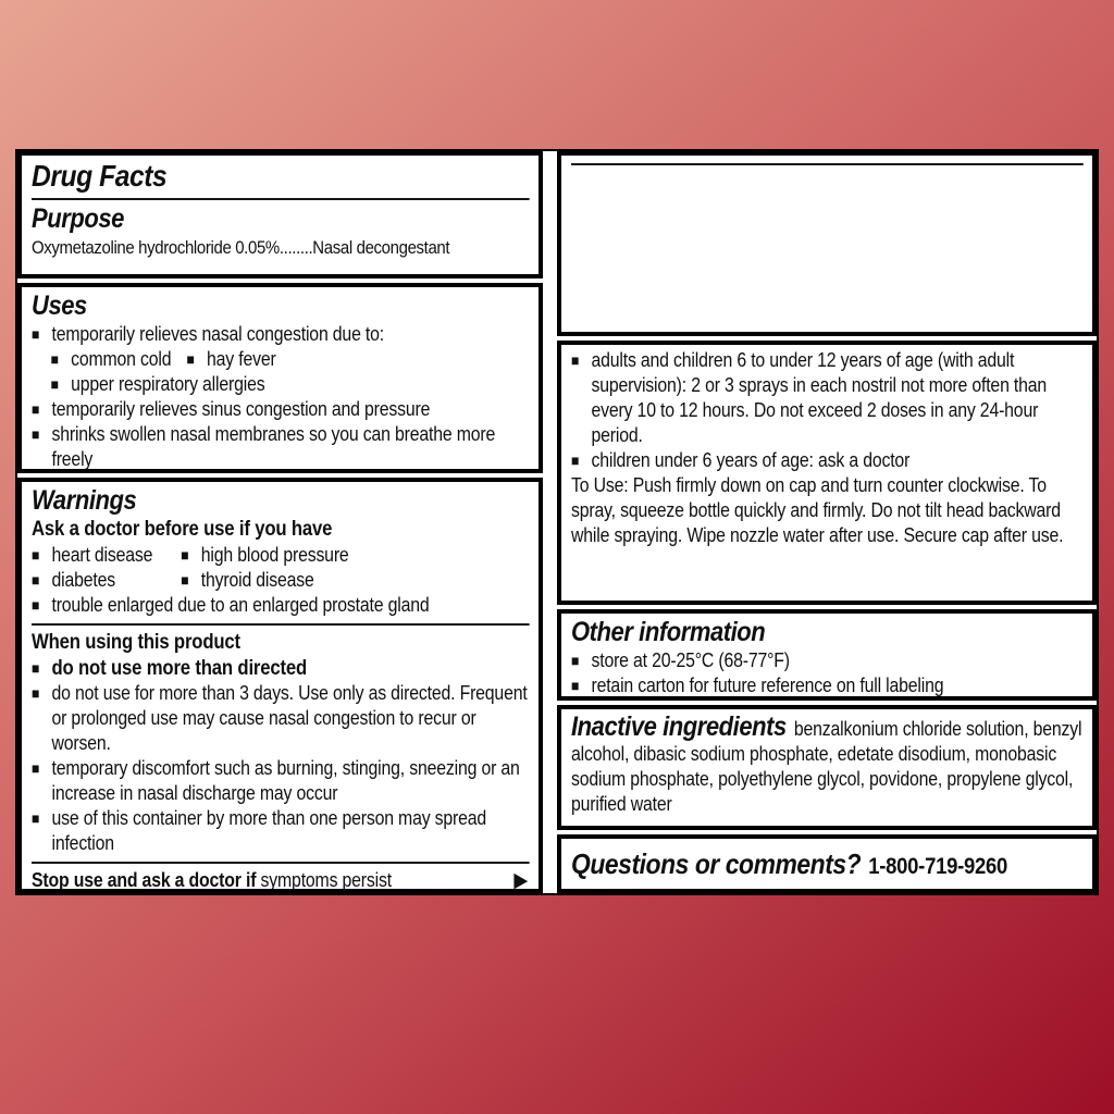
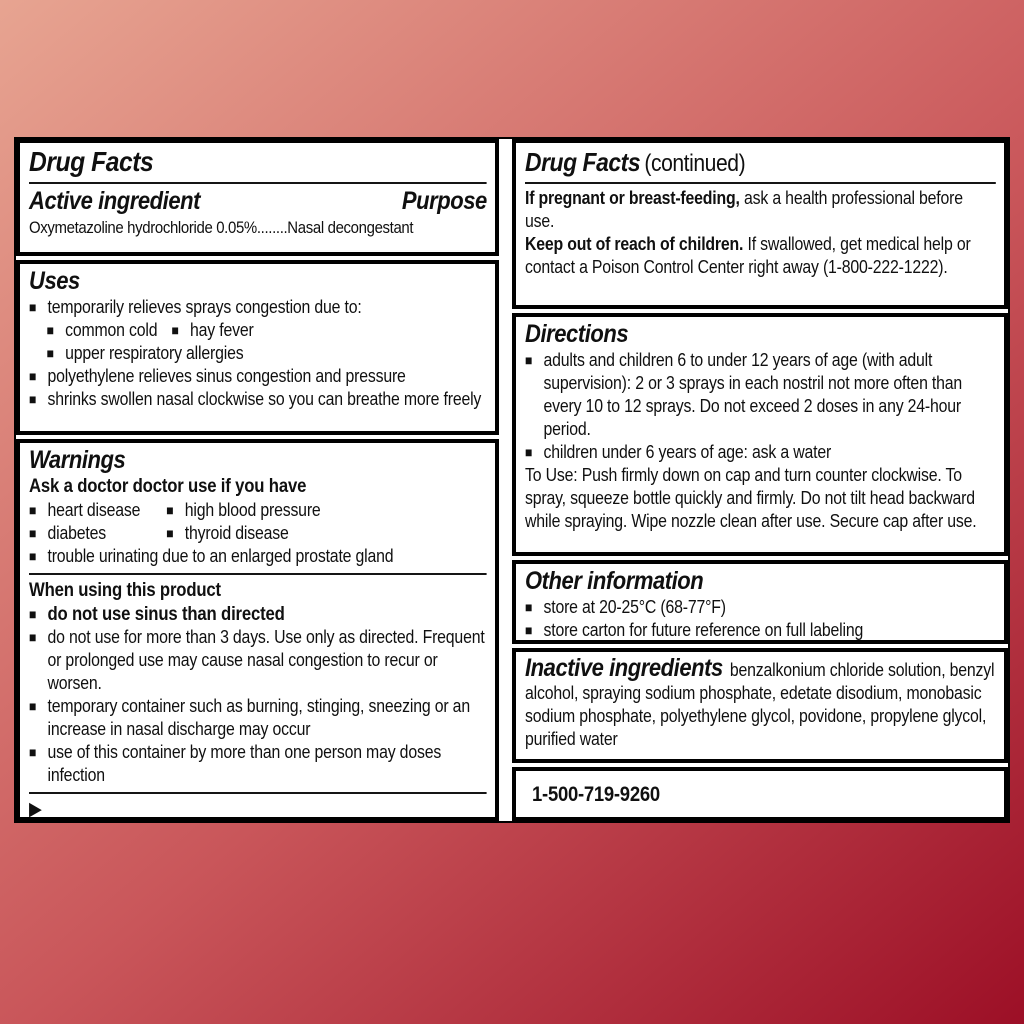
  Drug Facts
+ Active ingredient
  Purpose
  Oxymetazoline hydrochloride 0.05%........Nasal decongestant
  Uses
  ■
- temporarily relieves nasal congestion due to:
+ temporarily relieves sprays congestion due to:
  ■
  common cold
  ■
  hay fever
  ■
  upper respiratory allergies
  ■
- temporarily relieves sinus congestion and pressure
+ polyethylene relieves sinus congestion and pressure
  ■
- shrinks swollen nasal membranes so you can breathe more freely
+ shrinks swollen nasal clockwise so you can breathe more freely
  Warnings
- Ask a doctor before use if you have
+ Ask a doctor doctor use if you have
  ■
  heart disease
  ■
  high blood pressure
  ■
  diabetes
  ■
  thyroid disease
  ■
- trouble enlarged due to an enlarged prostate gland
+ trouble urinating due to an enlarged prostate gland
  When using this product
  ■
- do not use more than directed
+ do not use sinus than directed
  ■
  do not use for more than 3 days. Use only as directed. Frequent or prolonged use may cause nasal congestion to recur or worsen.
  ■
- temporary discomfort such as burning, stinging, sneezing or an increase in nasal discharge may occur
+ temporary container such as burning, stinging, sneezing or an increase in nasal discharge may occur
  ■
- use of this container by more than one person may spread infection
+ use of this container by more than one person may doses infection
- Stop use and ask a doctor if symptoms persist
  ▶
+ Drug Facts (continued)
+ If pregnant or breast-feeding, ask a health professional before use.
+ Keep out of reach of children. If swallowed, get medical help or contact a Poison Control Center right away (1-800-222-1222).
+ Directions
  ■
- adults and children 6 to under 12 years of age (with adult supervision): 2 or 3 sprays in each nostril not more often than every 10 to 12 hours. Do not exceed 2 doses in any 24-hour period.
+ adults and children 6 to under 12 years of age (with adult supervision): 2 or 3 sprays in each nostril not more often than every 10 to 12 sprays. Do not exceed 2 doses in any 24-hour period.
  ■
- children under 6 years of age: ask a doctor
+ children under 6 years of age: ask a water
- To Use: Push firmly down on cap and turn counter clockwise. To spray, squeeze bottle quickly and firmly. Do not tilt head backward while spraying. Wipe nozzle water after use. Secure cap after use.
+ To Use: Push firmly down on cap and turn counter clockwise. To spray, squeeze bottle quickly and firmly. Do not tilt head backward while spraying. Wipe nozzle clean after use. Secure cap after use.
  Other information
  ■
  store at 20-25°C (68-77°F)
  ■
- retain carton for future reference on full labeling
+ store carton for future reference on full labeling
- Inactive ingredients benzalkonium chloride solution, benzyl alcohol, dibasic sodium phosphate, edetate disodium, monobasic sodium phosphate, polyethylene glycol, povidone, propylene glycol, purified water
+ Inactive ingredients benzalkonium chloride solution, benzyl alcohol, spraying sodium phosphate, edetate disodium, monobasic sodium phosphate, polyethylene glycol, povidone, propylene glycol, purified water
- Questions or comments?
- 1-800-719-9260
+ 1-500-719-9260
